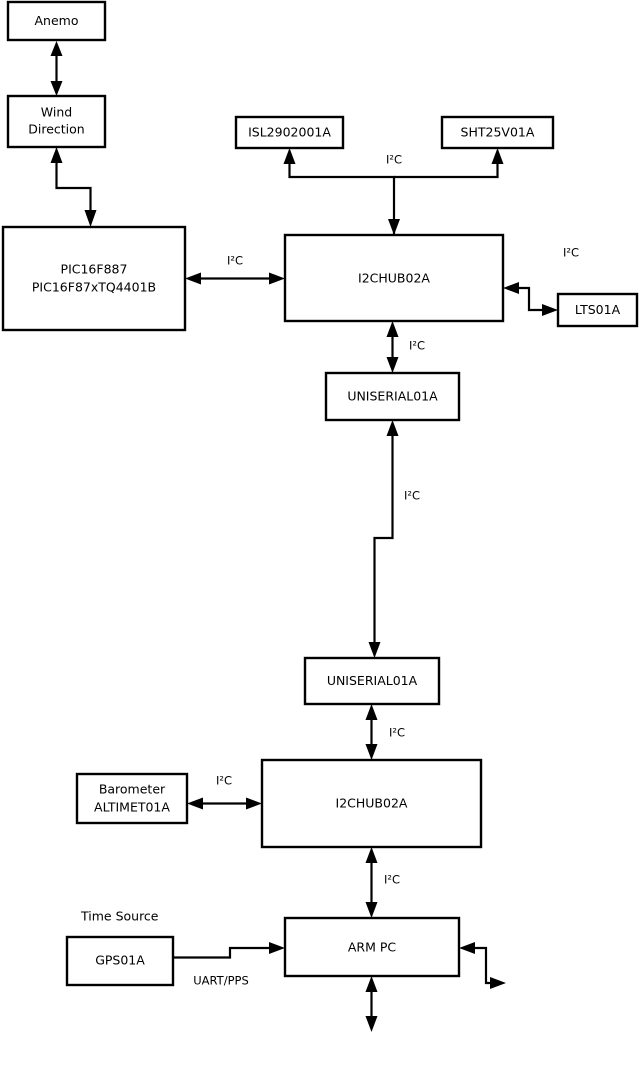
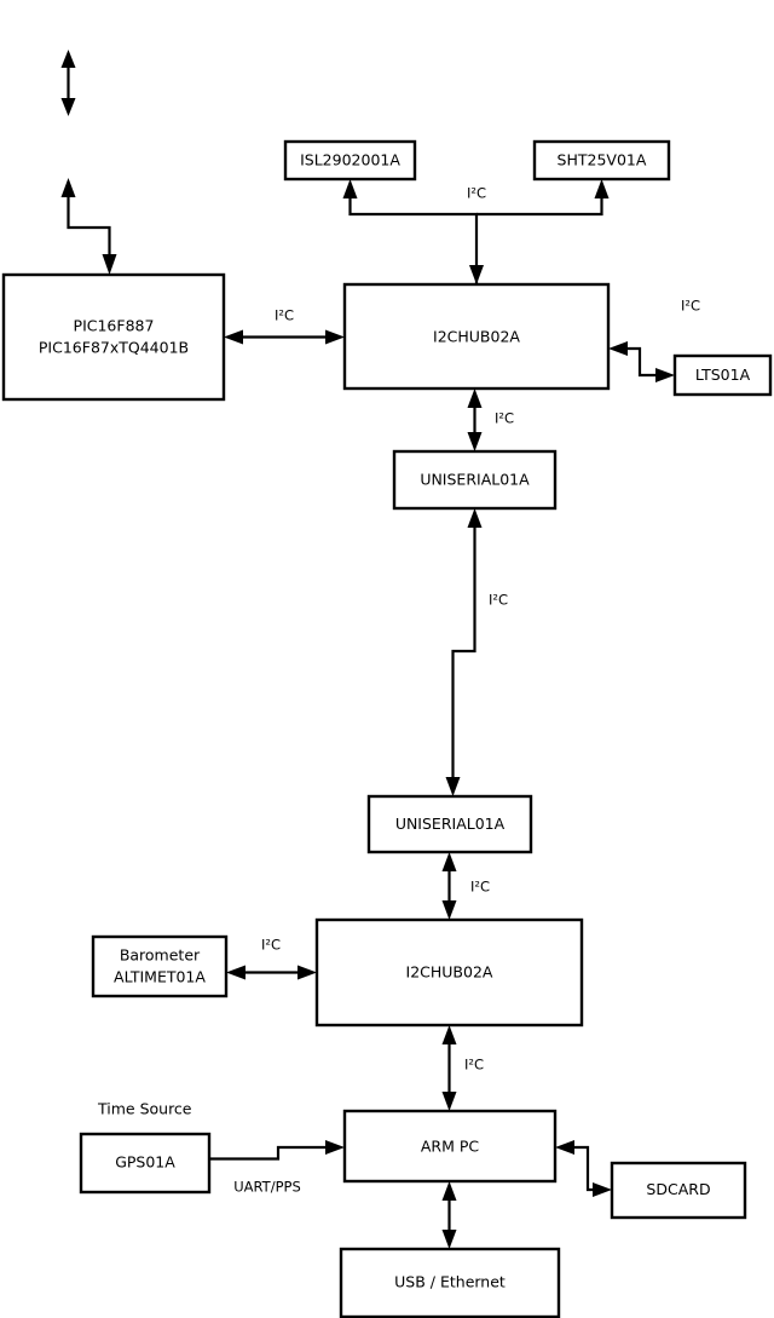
  I²C
  I²C
  I²C
  I²C
  I²C
  I²C
  I²C
  I²C
  UART/PPS
- Anemo
- Wind
- Direction
  PIC16F887
  PIC16F87xTQ4401B
  ISL2902001A
  SHT25V01A
  I2CHUB02A
  LTS01A
  UNISERIAL01A
  UNISERIAL01A
  I2CHUB02A
  Barometer
  ALTIMET01A
  ARM PC
  GPS01A
+ SDCARD
+ USB / Ethernet
  Time Source
